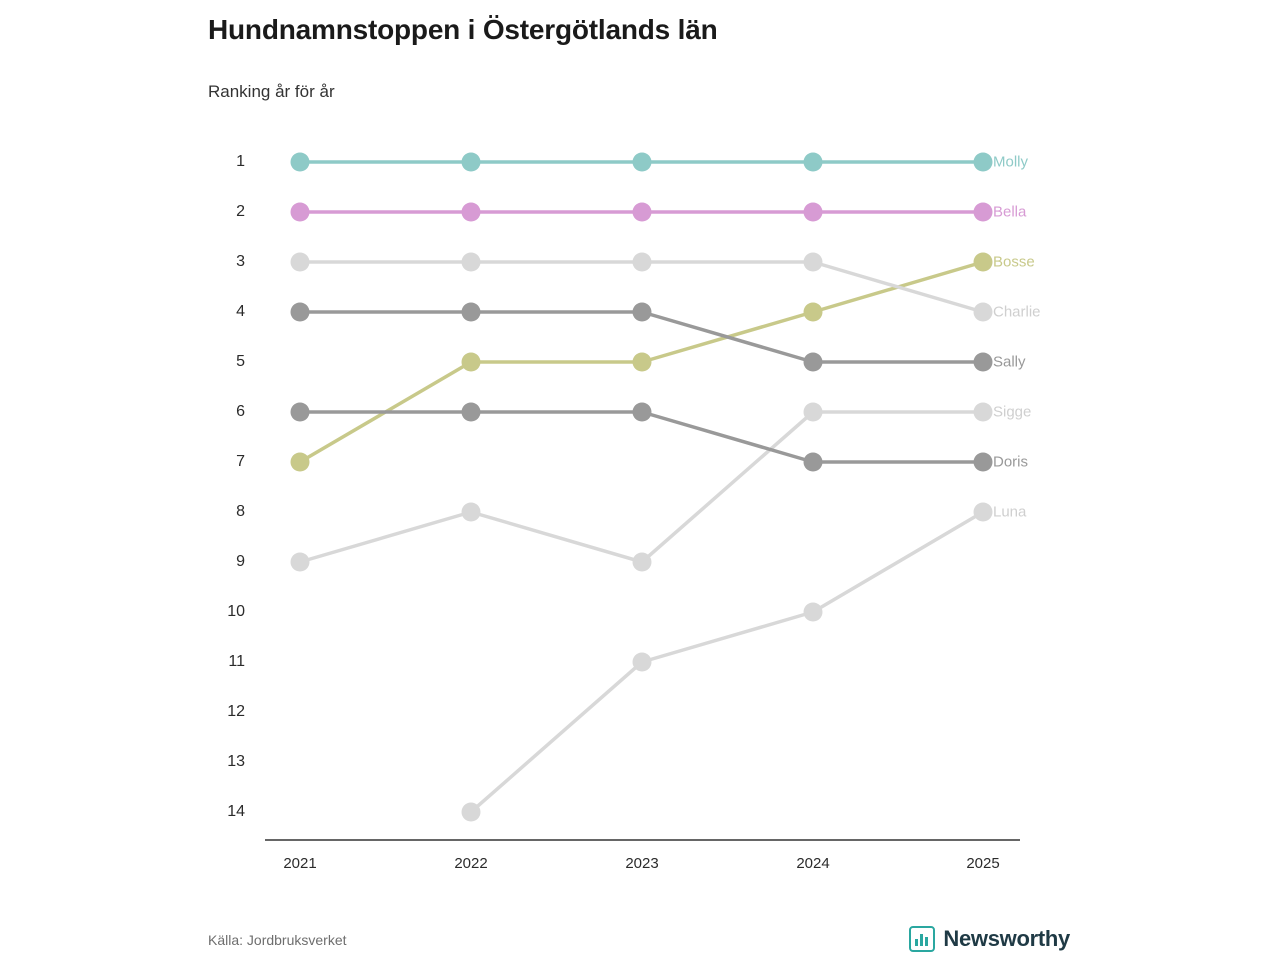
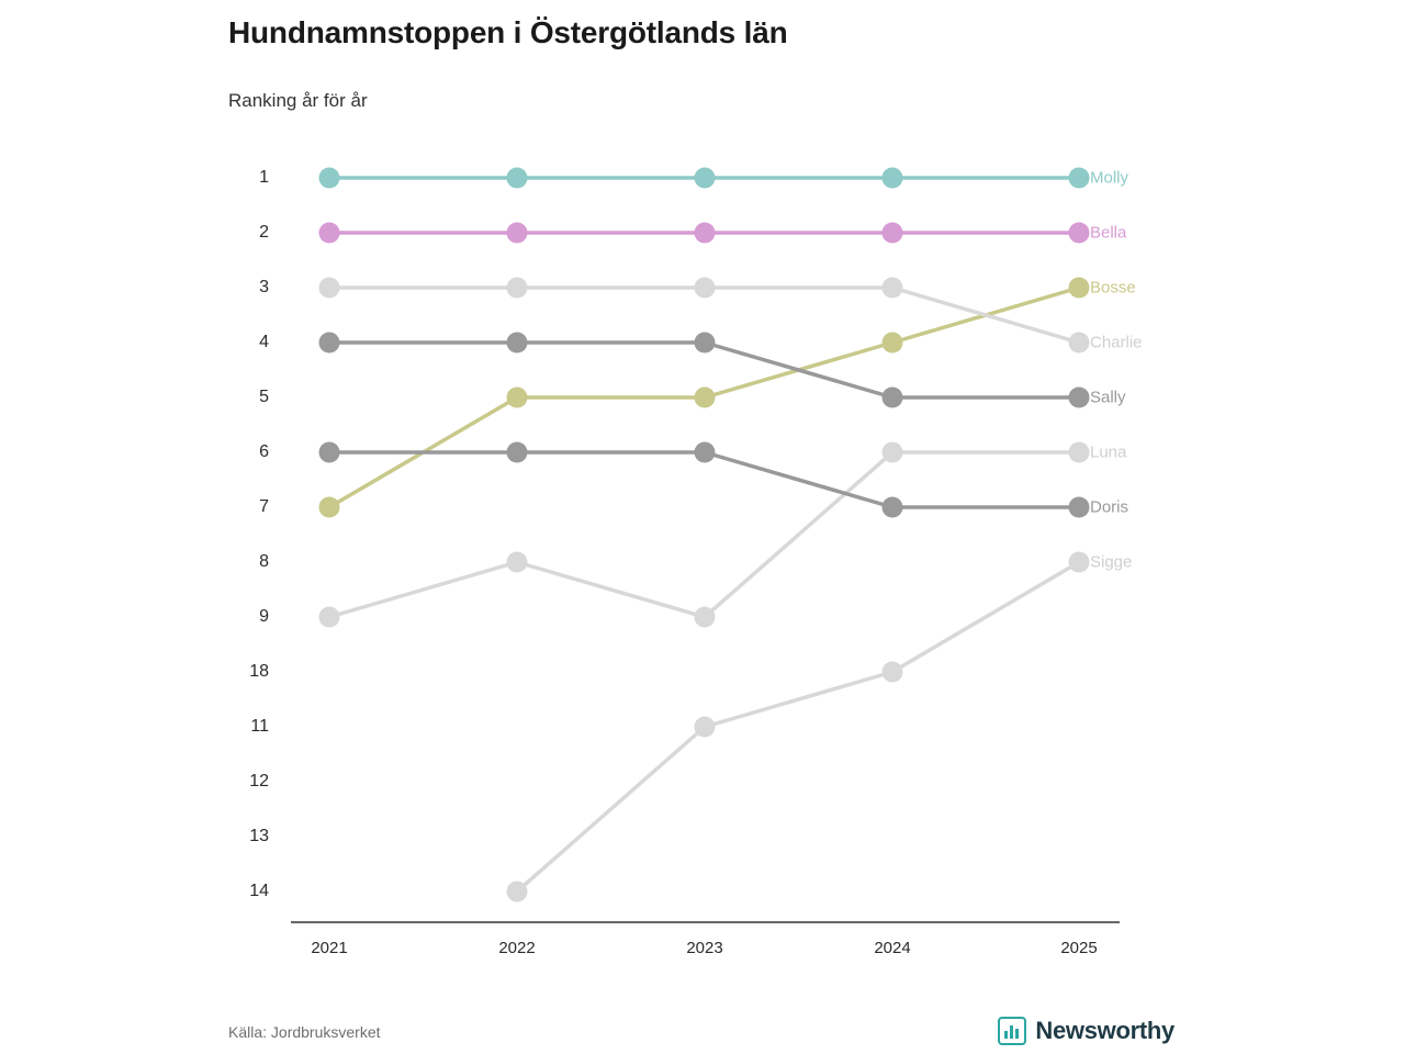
  Hundnamnstoppen i Östergötlands län
  Ranking år för år
  1
  2
  3
  4
  5
  6
  7
  8
  9
- 10
+ 18
  11
  12
  13
  14
  2021
  2022
  2023
  2024
  2025
  Molly
  Bella
  Bosse
  Charlie
  Sally
- Sigge
+ Luna
  Doris
- Luna
+ Sigge
  Källa: Jordbruksverket
  Newsworthy
